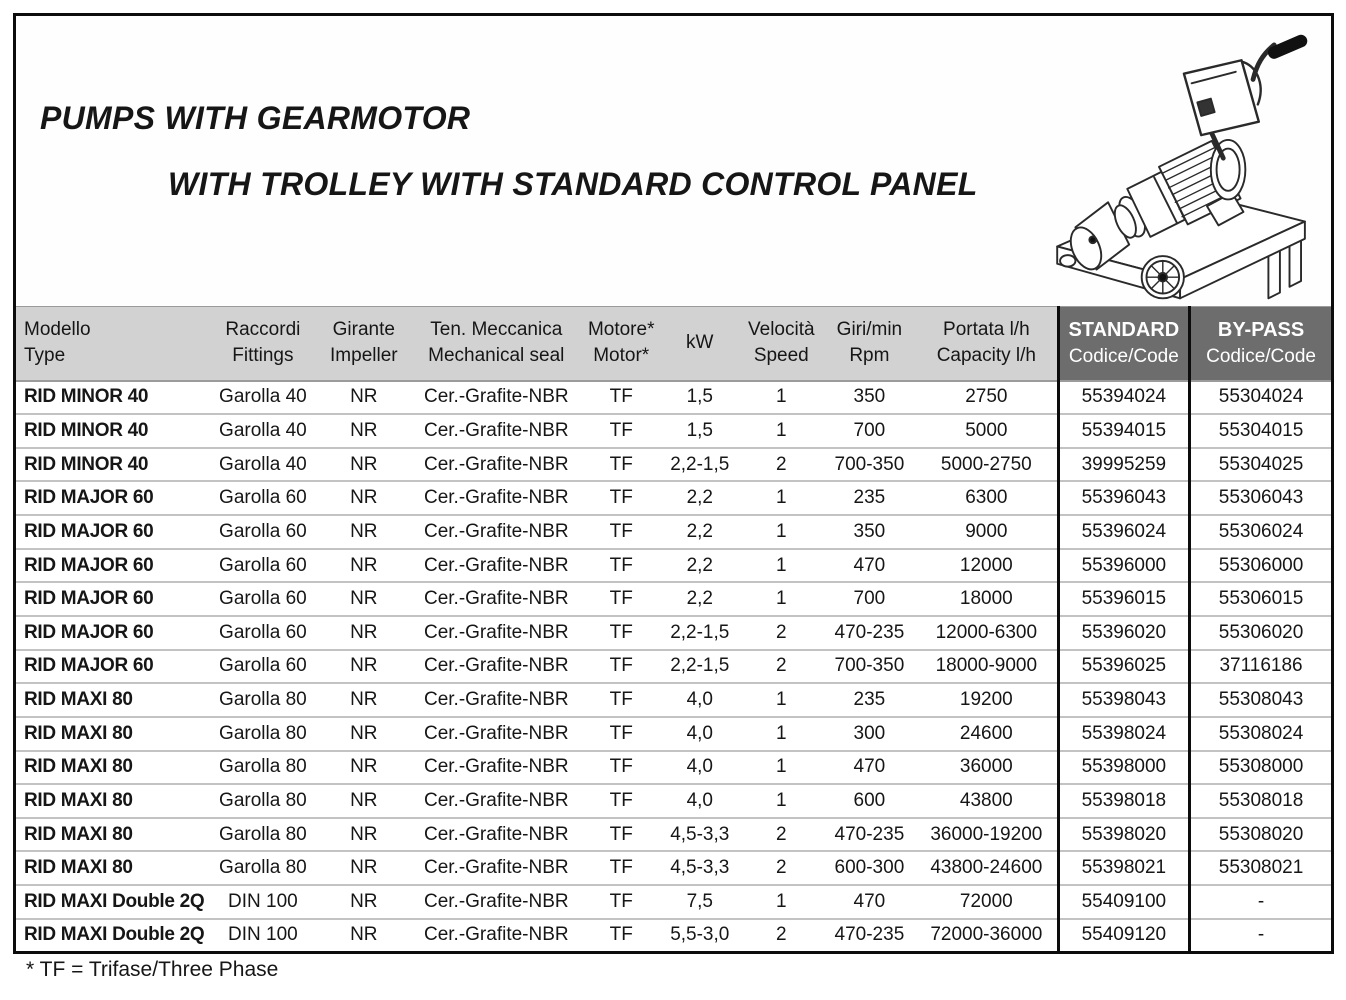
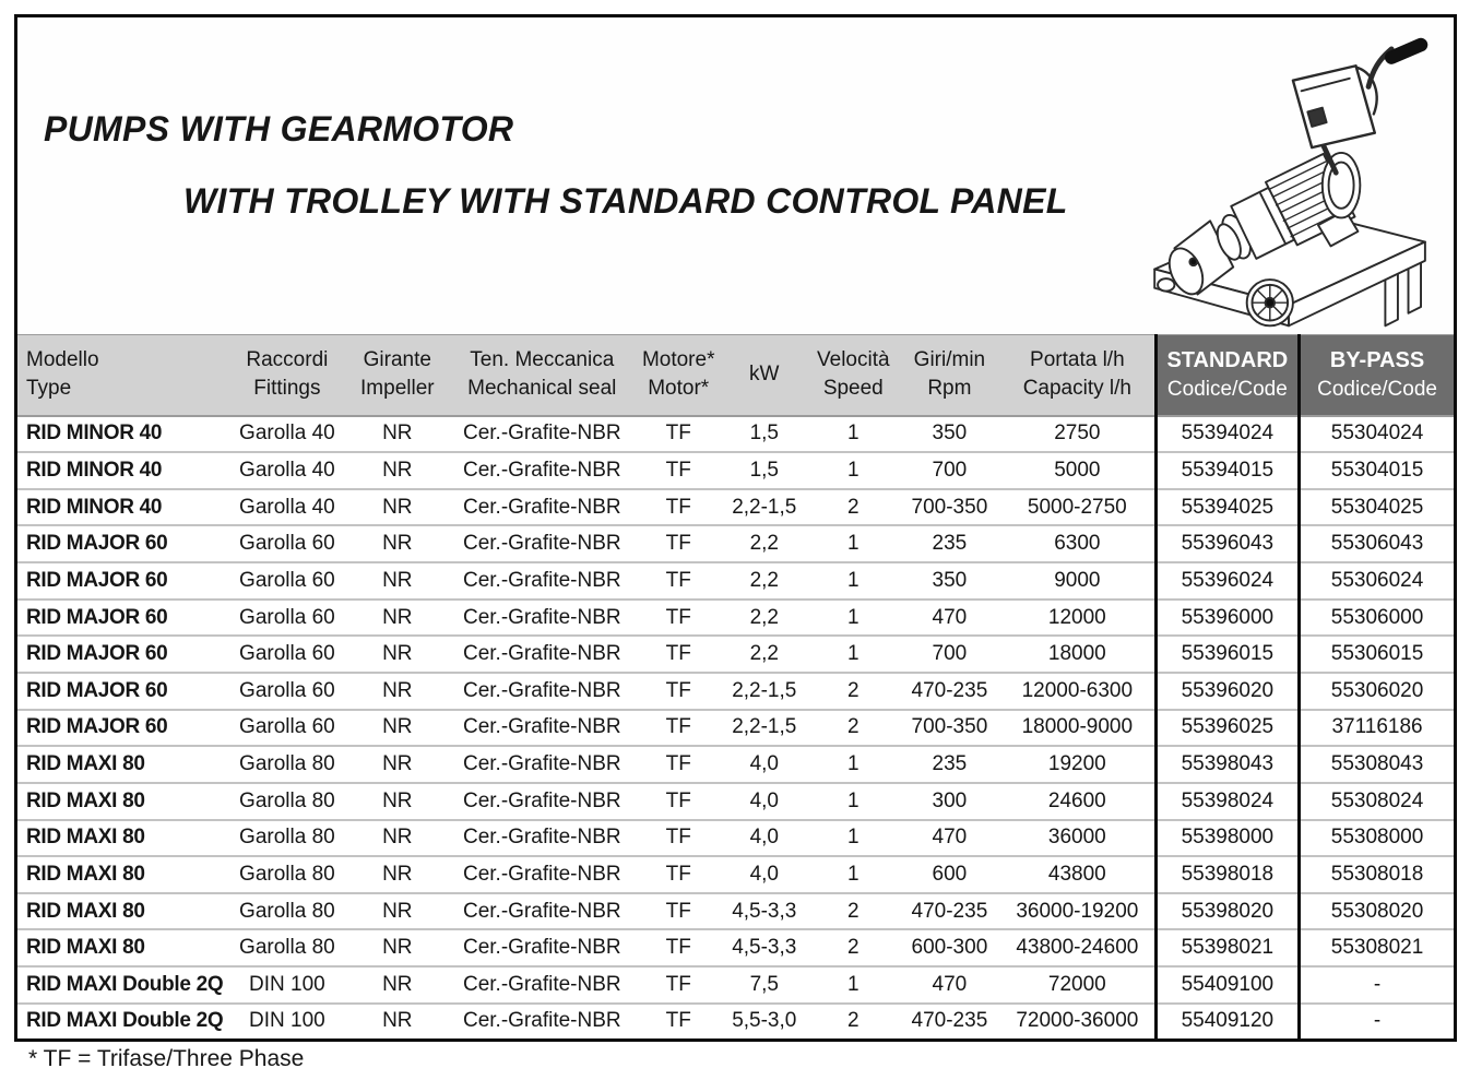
  PUMPS WITH GEARMOTOR
  WITH TROLLEY WITH STANDARD CONTROL PANEL
  Modello Type	Raccordi Fittings	Girante Impeller	Ten. Meccanica Mechanical seal	Motore* Motor*	kW	Velocità Speed	Giri/min Rpm	Portata l/h Capacity l/h	STANDARD Codice/Code	BY-PASS Codice/Code
  RID MINOR 40	Garolla 40	NR	Cer.-Grafite-NBR	TF	1,5	1	350	2750	55394024	55304024
  RID MINOR 40	Garolla 40	NR	Cer.-Grafite-NBR	TF	1,5	1	700	5000	55394015	55304015
- RID MINOR 40	Garolla 40	NR	Cer.-Grafite-NBR	TF	2,2-1,5	2	700-350	5000-2750	39995259	55304025
+ RID MINOR 40	Garolla 40	NR	Cer.-Grafite-NBR	TF	2,2-1,5	2	700-350	5000-2750	55394025	55304025
  RID MAJOR 60	Garolla 60	NR	Cer.-Grafite-NBR	TF	2,2	1	235	6300	55396043	55306043
  RID MAJOR 60	Garolla 60	NR	Cer.-Grafite-NBR	TF	2,2	1	350	9000	55396024	55306024
  RID MAJOR 60	Garolla 60	NR	Cer.-Grafite-NBR	TF	2,2	1	470	12000	55396000	55306000
  RID MAJOR 60	Garolla 60	NR	Cer.-Grafite-NBR	TF	2,2	1	700	18000	55396015	55306015
  RID MAJOR 60	Garolla 60	NR	Cer.-Grafite-NBR	TF	2,2-1,5	2	470-235	12000-6300	55396020	55306020
  RID MAJOR 60	Garolla 60	NR	Cer.-Grafite-NBR	TF	2,2-1,5	2	700-350	18000-9000	55396025	37116186
  RID MAXI 80	Garolla 80	NR	Cer.-Grafite-NBR	TF	4,0	1	235	19200	55398043	55308043
  RID MAXI 80	Garolla 80	NR	Cer.-Grafite-NBR	TF	4,0	1	300	24600	55398024	55308024
  RID MAXI 80	Garolla 80	NR	Cer.-Grafite-NBR	TF	4,0	1	470	36000	55398000	55308000
  RID MAXI 80	Garolla 80	NR	Cer.-Grafite-NBR	TF	4,0	1	600	43800	55398018	55308018
  RID MAXI 80	Garolla 80	NR	Cer.-Grafite-NBR	TF	4,5-3,3	2	470-235	36000-19200	55398020	55308020
  RID MAXI 80	Garolla 80	NR	Cer.-Grafite-NBR	TF	4,5-3,3	2	600-300	43800-24600	55398021	55308021
  RID MAXI Double 2Q	DIN 100	NR	Cer.-Grafite-NBR	TF	7,5	1	470	72000	55409100	-
  RID MAXI Double 2Q	DIN 100	NR	Cer.-Grafite-NBR	TF	5,5-3,0	2	470-235	72000-36000	55409120	-
  * TF = Trifase/Three Phase
